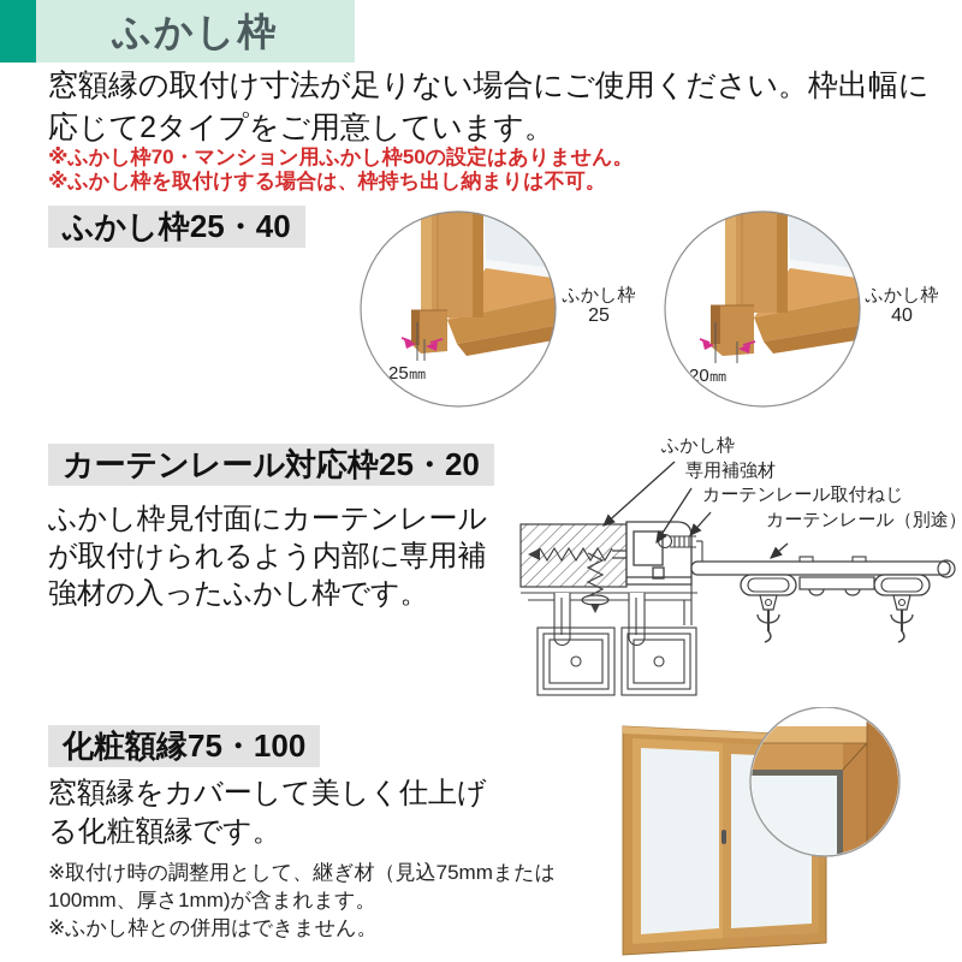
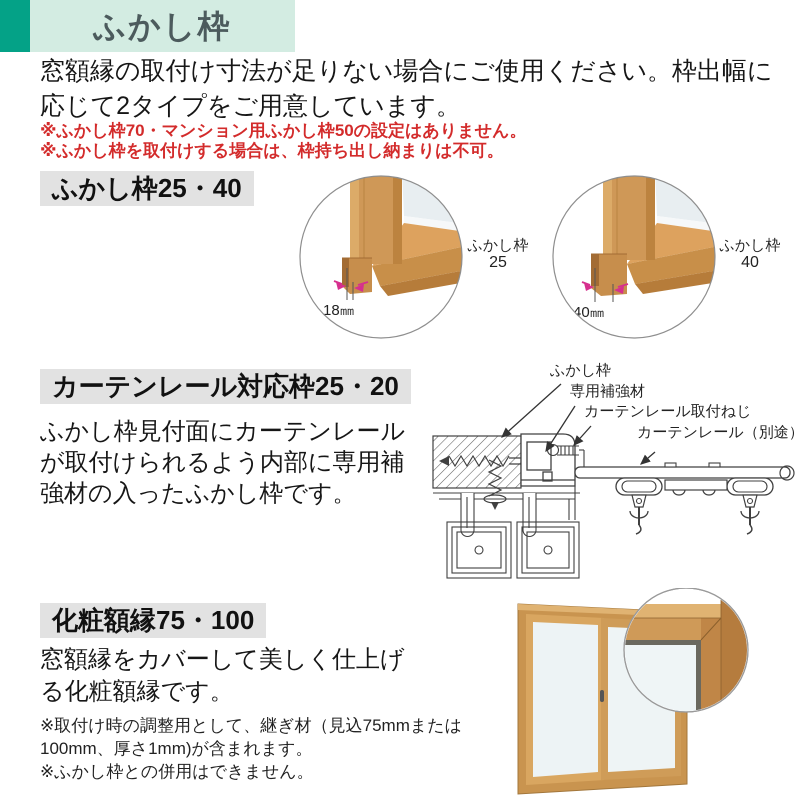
  ふかし枠
  窓額縁の取付け寸法が足りない場合にご使用ください。枠出幅に応じて2タイプをご用意しています。
  ※ふかし枠70・マンション用ふかし枠50の設定はありません。
  ※ふかし枠を取付けする場合は、枠持ち出し納まりは不可。
  ふかし枠25・40
- 25㎜
+ 18㎜
  ふかし枠
  25
- 20㎜
+ 40㎜
  ふかし枠
  40
  カーテンレール対応枠25・20
  ふかし枠見付面にカーテンレールが取付けられるよう内部に専用補強材の入ったふかし枠です。
  ふかし枠
  専用補強材
  カーテンレール取付ねじ
  カーテンレール（別途）
  化粧額縁75・100
  窓額縁をカバーして美しく仕上げる化粧額縁です。
  ※取付け時の調整用として、継ぎ材（見込75mmまたは100mm、厚さ1mm)が含まれます。
  ※ふかし枠との併用はできません。
